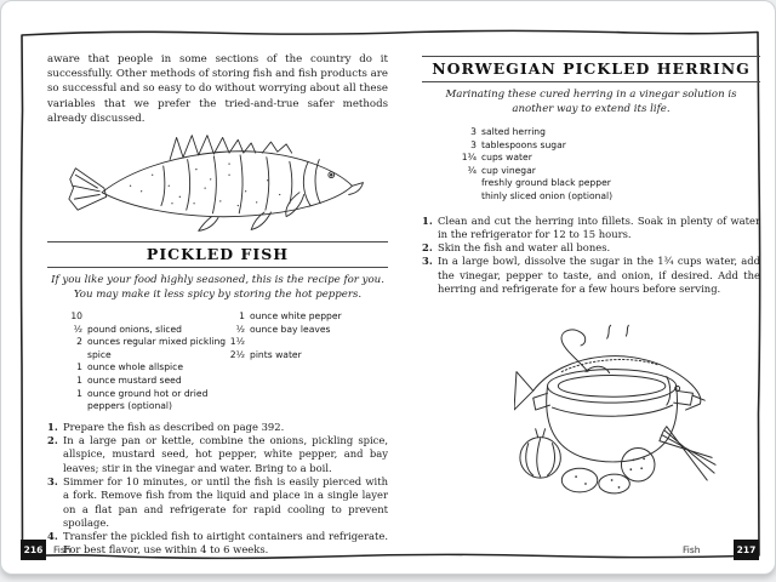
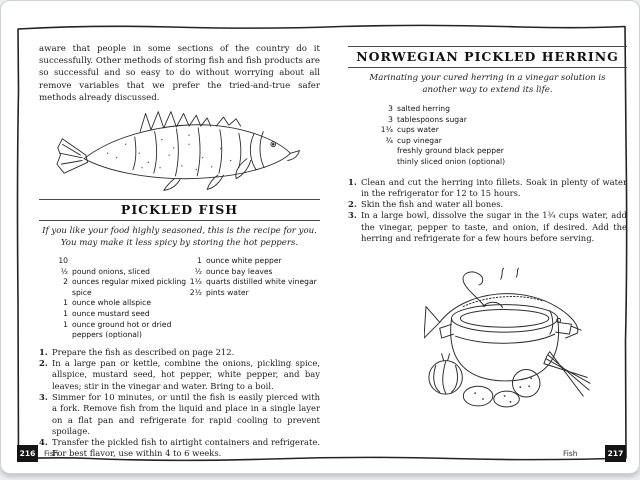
- aware that people in some sections of the country do it successfully. Other methods of storing fish and fish products are so successful and so easy to do without worrying about all these variables that we prefer the tried-and-true safer methods already discussed.
+ aware that people in some sections of the country do it successfully. Other methods of storing fish and fish products are so successful and so easy to do without worrying about all remove variables that we prefer the tried-and-true safer methods already discussed.
  PICKLED FISH
  If you like your food highly seasoned, this is the recipe for you.
  You may make it less spicy by storing the hot peppers.
  10
  ½
  pound onions, sliced
  2
  ounces regular mixed pickling spice
  1
  ounce whole allspice
  1
  ounce mustard seed
  1
  ounce ground hot or dried peppers (optional)
  1
  ounce white pepper
  ½
  ounce bay leaves
  1½
+ quarts distilled white vinegar
  2½
  pints water
  1.
- Prepare the fish as described on page 392.
+ Prepare the fish as described on page 212.
  2.
  In a large pan or kettle, combine the onions, pickling spice, allspice, mustard seed, hot pepper, white pepper, and bay leaves; stir in the vinegar and water. Bring to a boil.
  3.
  Simmer for 10 minutes, or until the fish is easily pierced with a fork. Remove fish from the liquid and place in a single layer on a flat pan and refrigerate for rapid cooling to prevent spoilage.
  4.
  Transfer the pickled fish to airtight containers and refrigerate. For best flavor, use within 4 to 6 weeks.
  NORWEGIAN PICKLED HERRING
- Marinating these cured herring in a vinegar solution is
+ Marinating your cured herring in a vinegar solution is
  another way to extend its life.
  3
  salted herring
  3
  tablespoons sugar
  1¾
  cups water
  ¾
  cup vinegar
  freshly ground black pepper
  thinly sliced onion (optional)
  1.
  Clean and cut the herring into fillets. Soak in plenty of water in the refrigerator for 12 to 15 hours.
  2.
  Skin the fish and water all bones.
  3.
  In a large bowl, dissolve the sugar in the 1¾ cups water, add the vinegar, pepper to taste, and onion, if desired. Add the herring and refrigerate for a few hours before serving.
  216
  Fish
  Fish
  217
